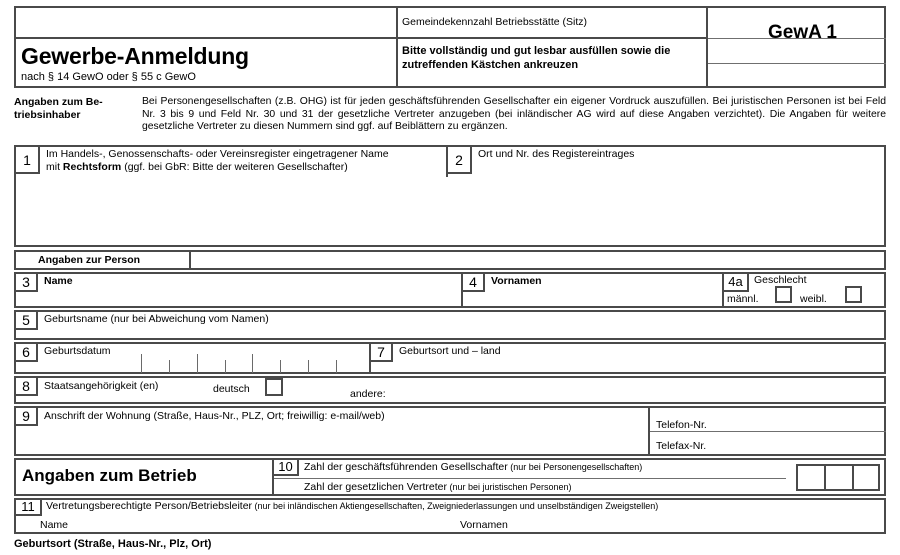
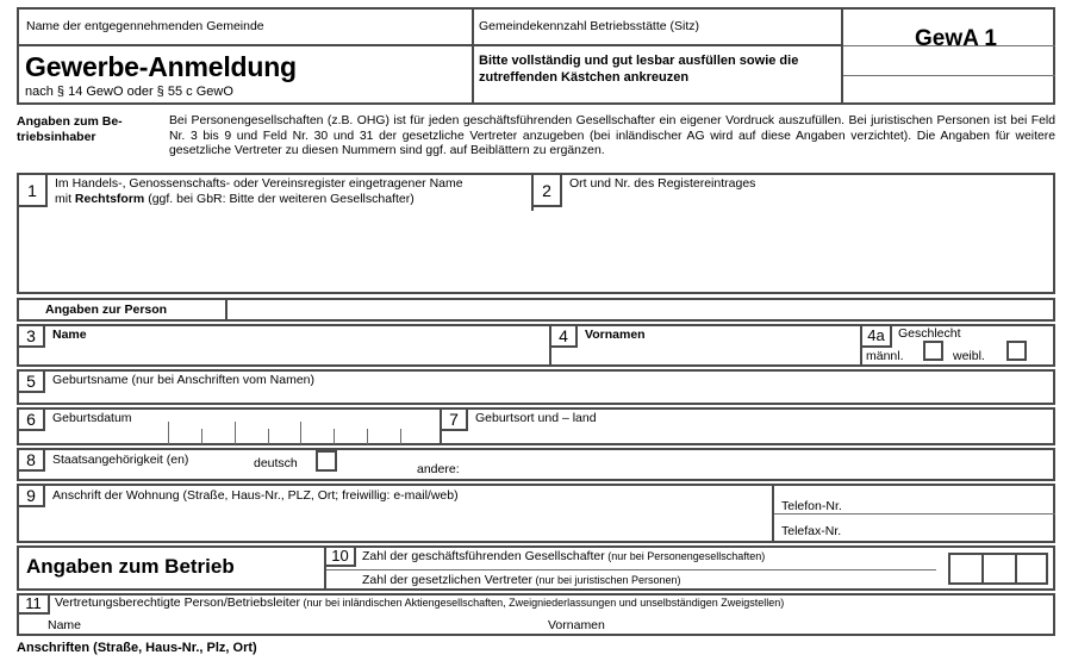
+ Name der entgegennehmenden Gemeinde
  Gemeindekennzahl Betriebsstätte (Sitz)
  GewA 1
  Gewerbe-Anmeldung
  nach § 14 GewO oder § 55 c GewO
  Bitte vollständig und gut lesbar ausfüllen sowie die zutreffenden Kästchen ankreuzen
  Angaben zum Be-
  triebsinhaber
  Bei Personengesellschaften (z.B. OHG) ist für jeden geschäftsführenden Gesellschafter ein eigener Vordruck auszufüllen. Bei juristischen Personen ist bei Feld Nr. 3 bis 9 und Feld Nr. 30 und 31 der gesetzliche Vertreter anzugeben (bei inländischer AG wird auf diese Angaben verzichtet). Die Angaben für weitere gesetzliche Vertreter zu diesen Nummern sind ggf. auf Beiblättern zu ergänzen.
  1
  Im Handels-, Genossenschafts- oder Vereinsregister eingetragener Name
  mit Rechtsform (ggf. bei GbR: Bitte der weiteren Gesellschafter)
  2
  Ort und Nr. des Registereintrages
  Angaben zur Person
  3
  Name
  4
  Vornamen
  4a
  Geschlecht
  männl.
  weibl.
  5
- Geburtsname (nur bei Abweichung vom Namen)
+ Geburtsname (nur bei Anschriften vom Namen)
  6
  Geburtsdatum
  7
  Geburtsort und – land
  8
  Staatsangehörigkeit (en)
  deutsch
  andere:
  9
  Anschrift der Wohnung (Straße, Haus-Nr., PLZ, Ort; freiwillig: e-mail/web)
  Telefon-Nr.
  Telefax-Nr.
  Angaben zum Betrieb
  10
  Zahl der geschäftsführenden Gesellschafter (nur bei Personengesellschaften)
  Zahl der gesetzlichen Vertreter (nur bei juristischen Personen)
  11
  Vertretungsberechtigte Person/Betriebsleiter (nur bei inländischen Aktiengesellschaften, Zweigniederlassungen und unselbständigen Zweigstellen)
  Name
  Vornamen
- Geburtsort (Straße, Haus-Nr., Plz, Ort)
+ Anschriften (Straße, Haus-Nr., Plz, Ort)
